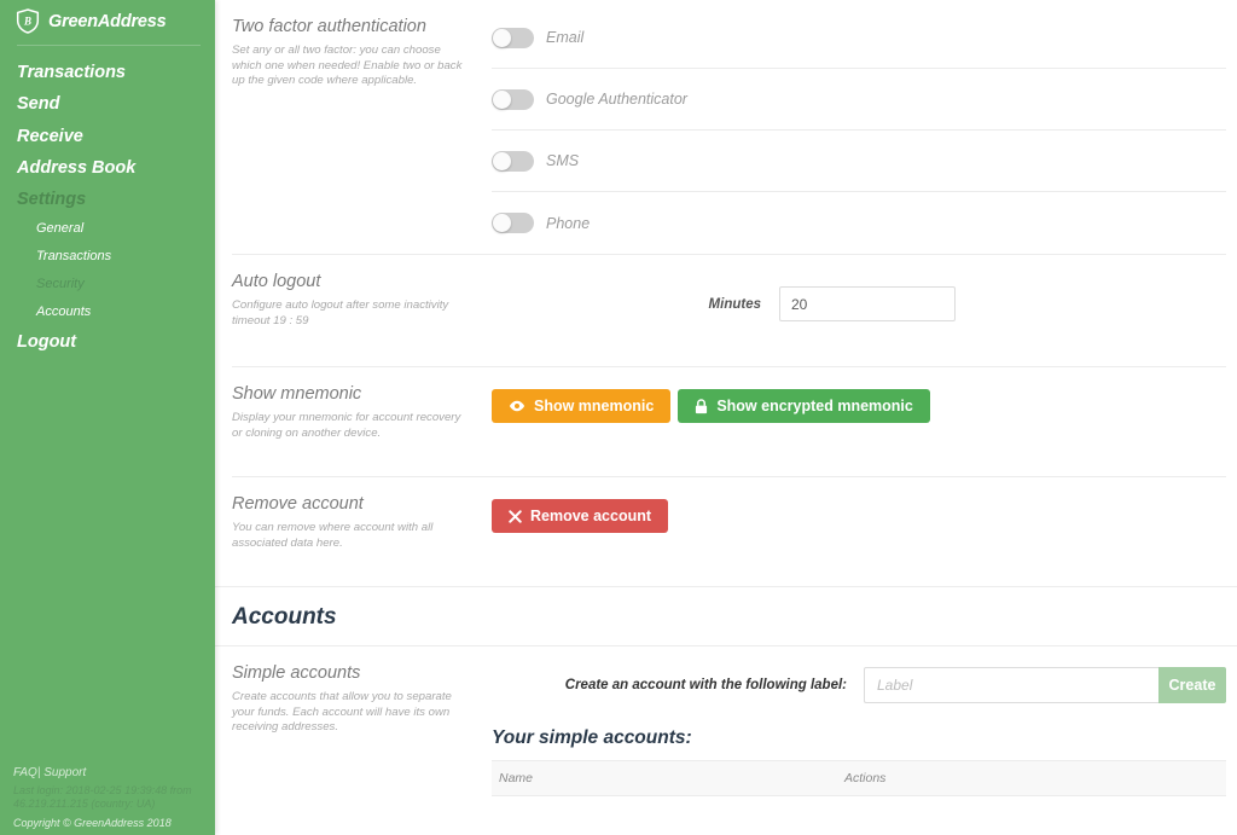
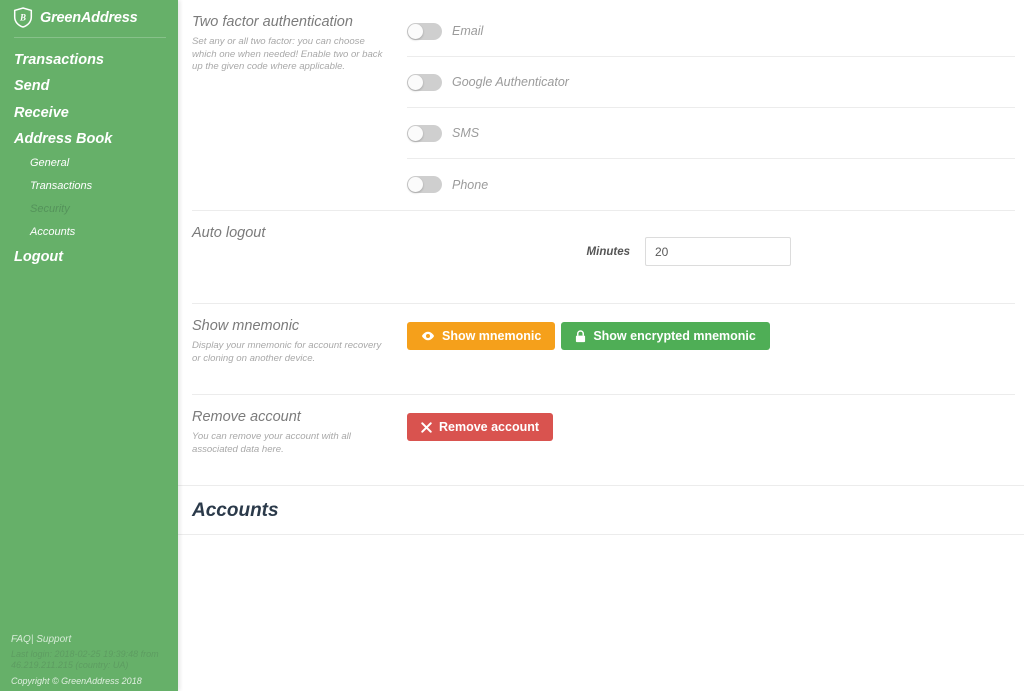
  B
  GreenAddress
  Transactions
  Send
  Receive
  Address Book
- Settings
  General
  Transactions
  Security
  Accounts
  Logout
  FAQ| Support
  Copyright © GreenAddress 2018
  Two factor authentication
  Set any or all two factor: you can choose which one when needed! Enable two or back up the given code where applicable.
  Email
  Google Authenticator
  SMS
  Phone
  Auto logout
- Configure auto logout after some inactivity timeout 19 : 59
  Minutes
  20
  Show mnemonic
  Display your mnemonic for account recovery or cloning on another device.
  Show mnemonic
  Show encrypted mnemonic
  Remove account
- You can remove where account with all associated data here.
+ You can remove your account with all associated data here.
  Remove account
  Accounts
- Simple accounts
- Create accounts that allow you to separate your funds. Each account will have its own receiving addresses.
- Create an account with the following label:
- Label
- Create
- Your simple accounts:
- Name	Actions
